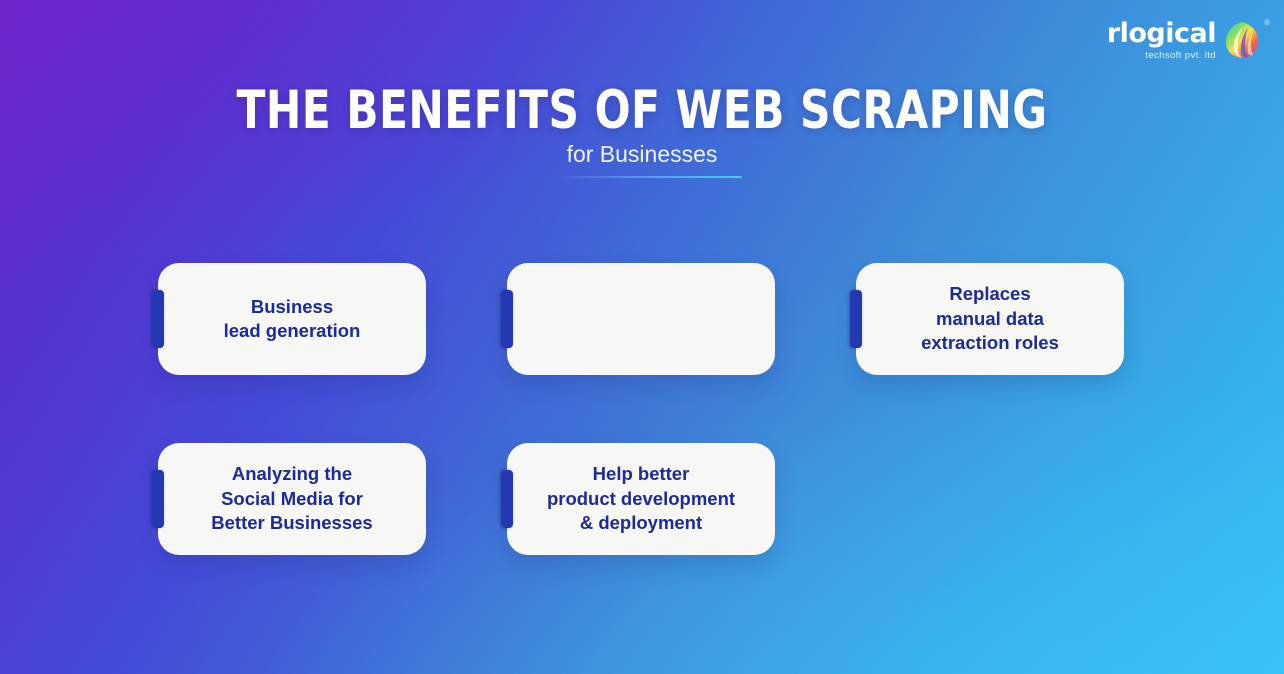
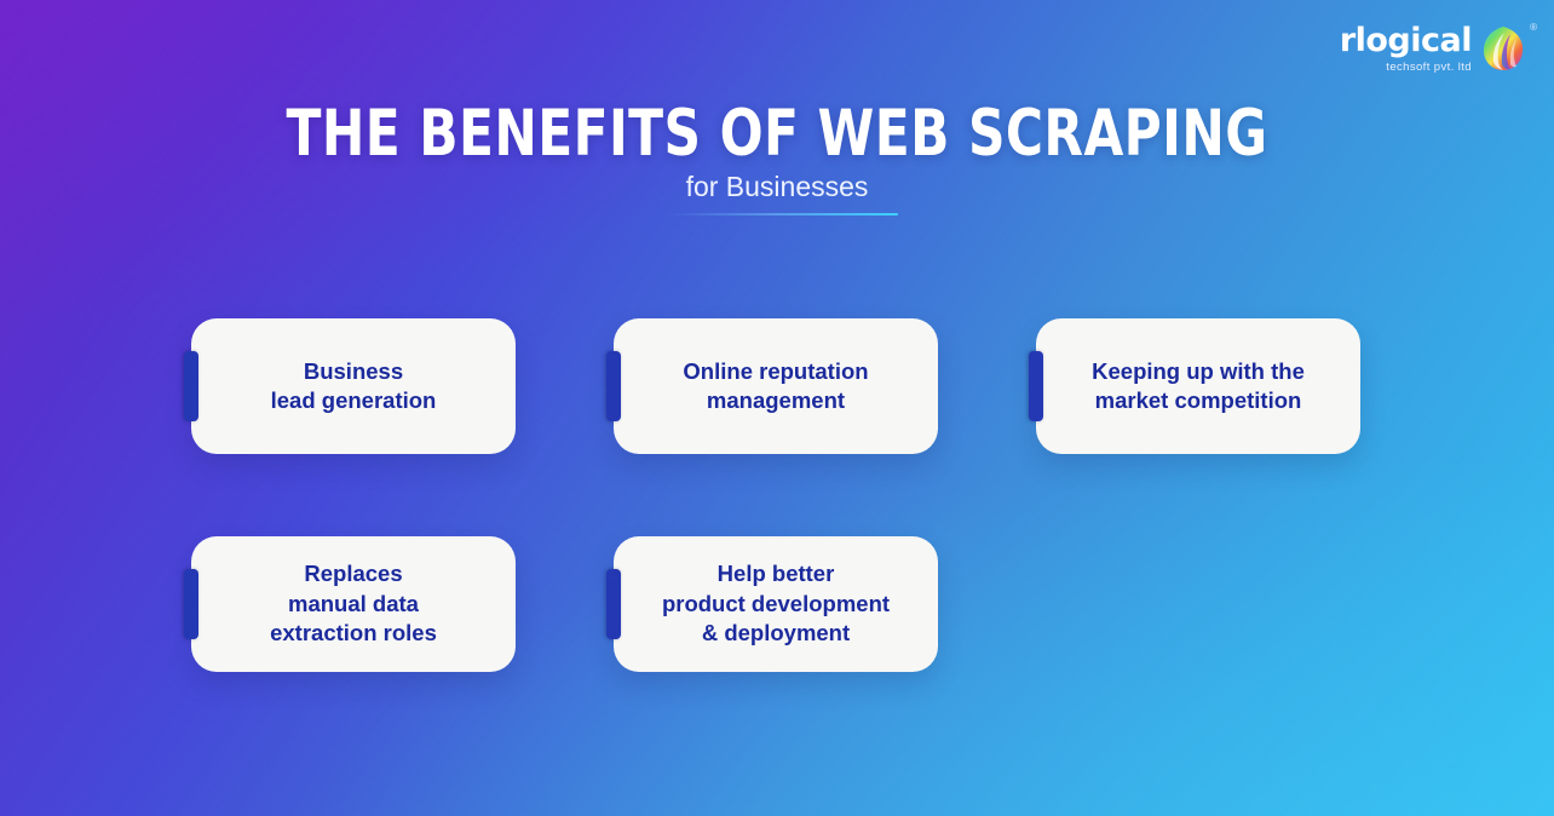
  rlogical
  techsoft pvt. ltd
  ®
  Business
  lead generation
+ Online reputation
+ management
+ Keeping up with the
+ market competition
  Replaces
  manual data
  extraction roles
- Analyzing the
- Social Media for
- Better Businesses
  Help better
  product development
  & deployment
